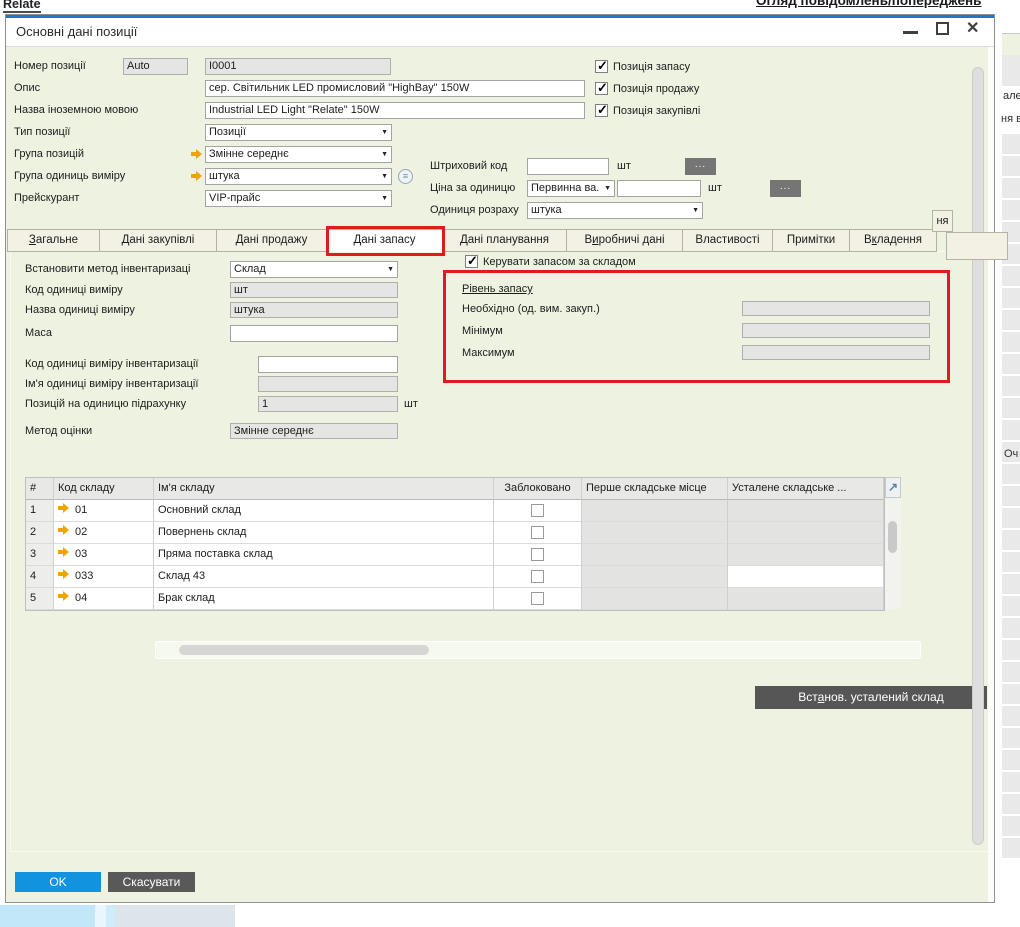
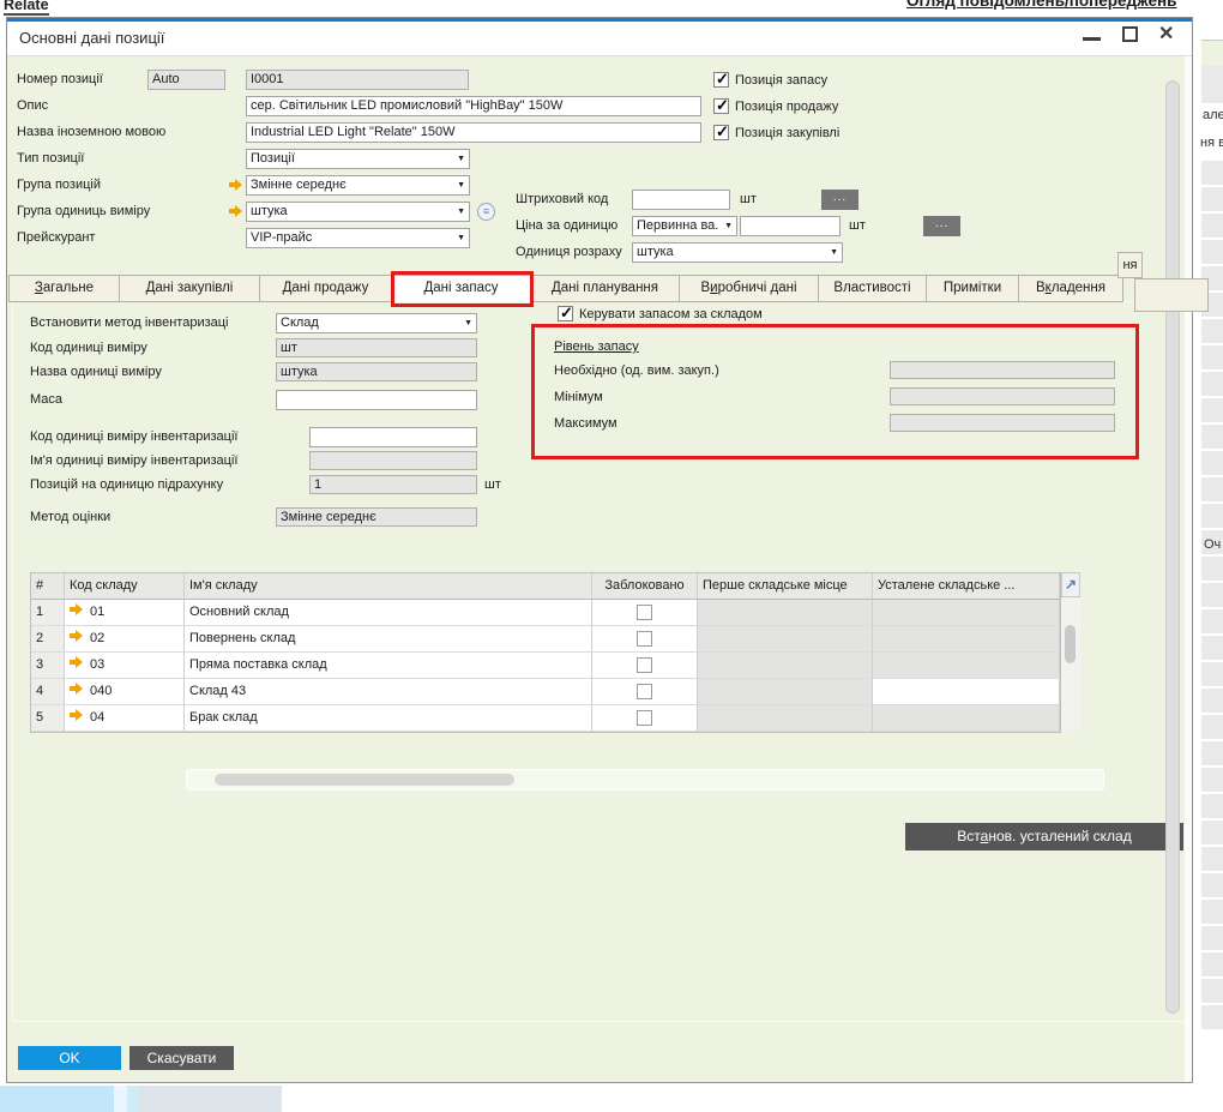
  Relate
  Огляд повідомлень/попереджень
  але
  ня в
  Оч
  Основні дані позиції
  ✕
  Номер позиції
  Auto
  I0001
  Опис
  сер. Світильник LED промисловий "HighBay" 150W
  Назва іноземною мовою
  Industrial LED Light "Relate" 150W
  Тип позиції
  Позиції
  Група позицій
  Змінне середнє
  Група одиниць виміру
  штука
  ≡
  Прейскурант
  VIP-прайс
  Позиція запасу
  Позиція продажу
  Позиція закупівлі
  Штриховий код
  шт
  ...
  Ціна за одиницю
  Первинна ва.
  шт
  ...
  Одиниця розраху
  штука
  Загальне
  Дані закупівлі
  Дані продажу
  Дані запасу
  Дані планування
  Виробничі дані
  Властивості
  Примітки
  Вкладення
  Встановити метод інвентаризаці
  Склад
  Код одиниці виміру
  шт
  Назва одиниці виміру
  штука
  Маса
  Код одиниці виміру інвентаризації
  Ім'я одиниці виміру інвентаризації
  Позицій на одиницю підрахунку
  1
  шт
  Метод оцінки
  Змінне середнє
  Керувати запасом за складом
  Рівень запасу
  Необхідно (од. вим. закуп.)
  Мінімум
  Максимум
  #
  Код складу
  Ім'я складу
  Заблоковано
  Перше складське місце
  Усталене складське ...
  1
  01
  Основний склад
  2
  02
  Повернень склад
  3
  03
  Пряма поставка склад
  4
- 033
+ 040
  Склад 43
  5
  04
  Брак склад
  ↗
  Встанов. усталений склад
  OK
  Скасувати
  ня
